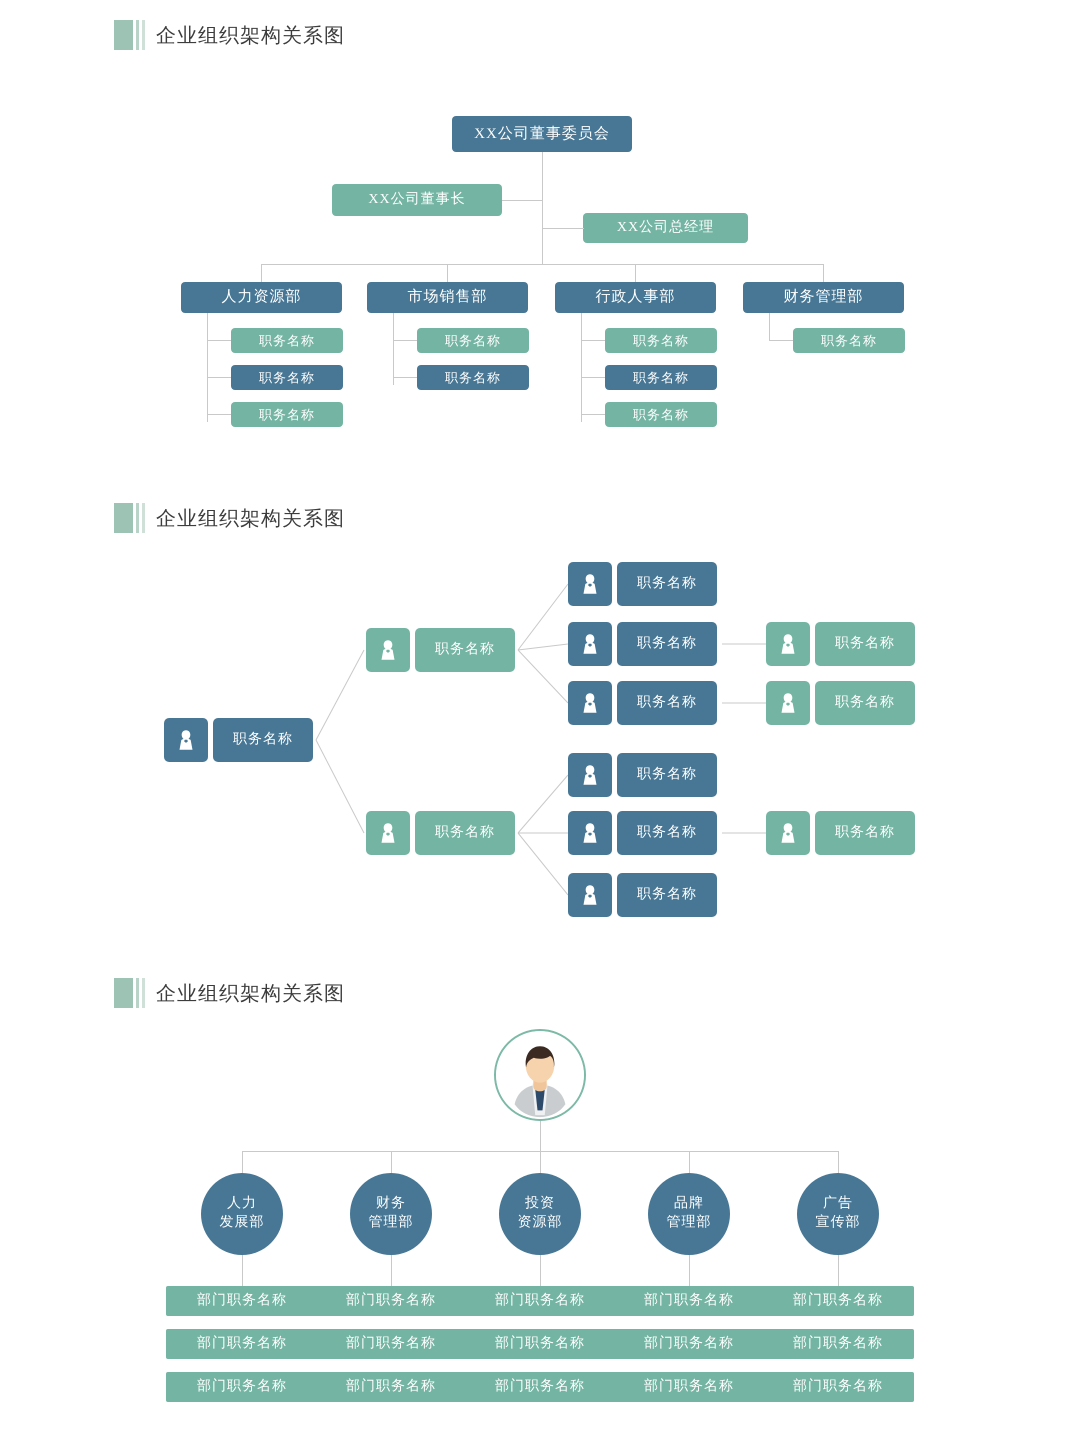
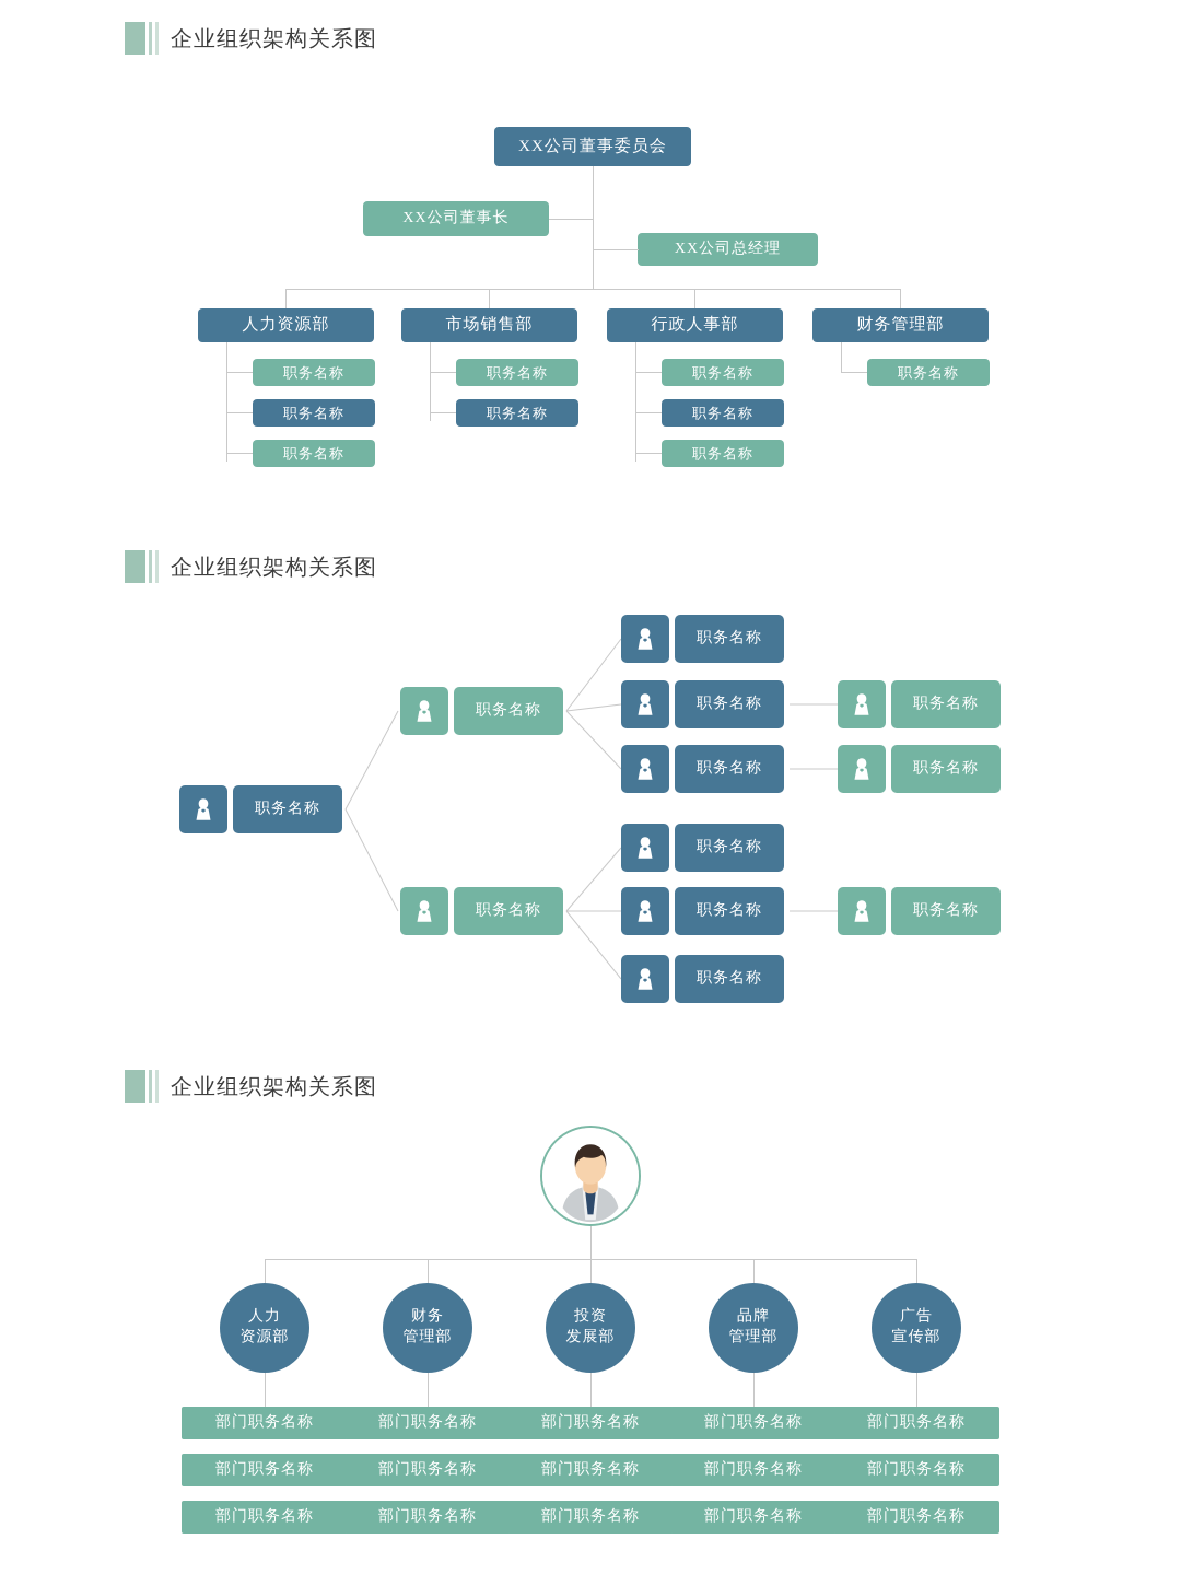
  企业组织架构关系图
  XX公司董事委员会
  XX公司董事长
  XX公司总经理
  人力资源部
  市场销售部
  行政人事部
  财务管理部
  职务名称
  职务名称
  职务名称
  职务名称
  职务名称
  职务名称
  职务名称
  职务名称
  职务名称
  企业组织架构关系图
  职务名称
  职务名称
  职务名称
  职务名称
  职务名称
  职务名称
  职务名称
  职务名称
  职务名称
  职务名称
  职务名称
  职务名称
  企业组织架构关系图
  人力
- 发展部
+ 资源部
  财务
  管理部
  投资
- 资源部
+ 发展部
  品牌
  管理部
  广告
  宣传部
  部门职务名称
  部门职务名称
  部门职务名称
  部门职务名称
  部门职务名称
  部门职务名称
  部门职务名称
  部门职务名称
  部门职务名称
  部门职务名称
  部门职务名称
  部门职务名称
  部门职务名称
  部门职务名称
  部门职务名称
